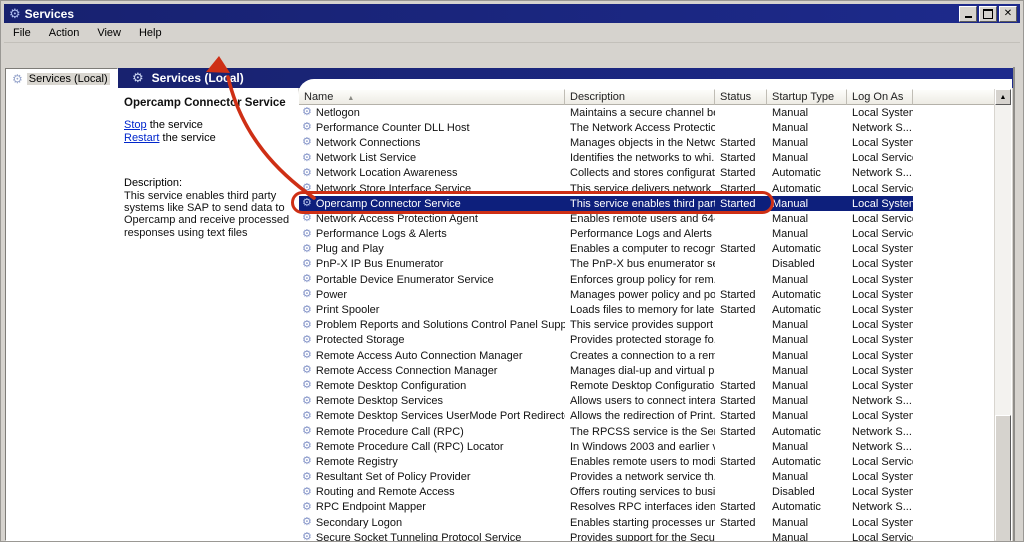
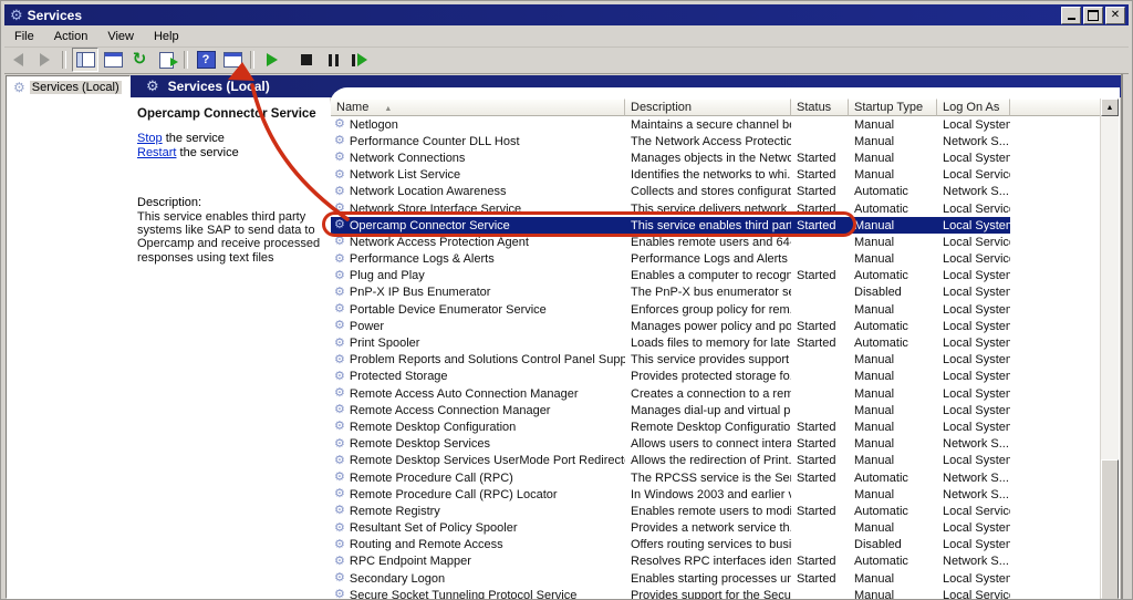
  ⚙
  Services
  ✕
  File
  Action
  View
  Help
+ ↻
+ ?
  ⚙
  Services (Local)
  ⚙
  Services (Local)
  Opercamp Connector Service
  Stop the service
  Restart the service
  Description:
  This service enables third party systems like SAP to send data to Opercamp and receive processed responses using text files
  Name
  Description
  Status
  Startup Type
  Log On As
  ⚙
  Netlogon
  Maintains a secure channel b
  Manual
  Local Syste
  ⚙
  Performance Counter DLL Host
  The Network Access Protectio
  Manual
  Network S...
  ⚙
  Network Connections
  Manages objects in the Netwo
  Started
  Manual
  Local Syste
  ⚙
  Network List Service
  Identifies the networks to whi.
  Started
  Manual
  Local Servic
  ⚙
  Network Location Awareness
  Collects and stores configurat
  Started
  Automatic
  Network S...
  ⚙
  Network Store Interface Service
  This service delivers network
  Started
  Automatic
  Local Servic
  ⚙
  Opercamp Connector Service
  This service enables third par
  Started
  Manual
  Local Syste
  ⚙
  Network Access Protection Agent
  Enables remote users and 64
  Manual
  Local Servic
  ⚙
  Performance Logs & Alerts
  Performance Logs and Alerts
  Manual
  Local Servic
  ⚙
  Plug and Play
  Enables a computer to recogn
  Started
  Automatic
  Local Syste
  ⚙
  PnP-X IP Bus Enumerator
  The PnP-X bus enumerator s
  Disabled
  Local Syste
  ⚙
  Portable Device Enumerator Service
  Enforces group policy for rem
  Manual
  Local Syste
  ⚙
  Power
  Manages power policy and po
  Started
  Automatic
  Local Syste
  ⚙
  Print Spooler
  Loads files to memory for late
  Started
  Automatic
  Local Syste
  ⚙
  Problem Reports and Solutions Control Panel Supp
  This service provides support
  Manual
  Local Syste
  ⚙
  Protected Storage
  Provides protected storage fo
  Manual
  Local Syste
  ⚙
  Remote Access Auto Connection Manager
  Creates a connection to a rem
  Manual
  Local Syste
  ⚙
  Remote Access Connection Manager
  Manages dial-up and virtual p
  Manual
  Local Syste
  ⚙
  Remote Desktop Configuration
  Remote Desktop Configuratio
  Started
  Manual
  Local Syste
  ⚙
  Remote Desktop Services
  Allows users to connect intera
  Started
  Manual
  Network S...
  ⚙
  Remote Desktop Services UserMode Port Redirect
  Allows the redirection of Print.
  Started
  Manual
  Local Syste
  ⚙
  Remote Procedure Call (RPC)
  The RPCSS service is the Se
  Started
  Automatic
  Network S...
  ⚙
  Remote Procedure Call (RPC) Locator
  In Windows 2003 and earlier v
  Manual
  Network S...
  ⚙
  Remote Registry
  Enables remote users to modi
  Started
  Automatic
  Local Servic
  ⚙
- Resultant Set of Policy Provider
+ Resultant Set of Policy Spooler
  Provides a network service th
  Manual
  Local Syste
  ⚙
  Routing and Remote Access
  Offers routing services to busi
  Disabled
  Local Syste
  ⚙
  RPC Endpoint Mapper
  Resolves RPC interfaces iden
  Started
  Automatic
  Network S...
  ⚙
  Secondary Logon
  Enables starting processes un
  Started
  Manual
  Local Syste
  ⚙
  Secure Socket Tunneling Protocol Service
  Provides support for the Secu
  Manual
  Local Servic
